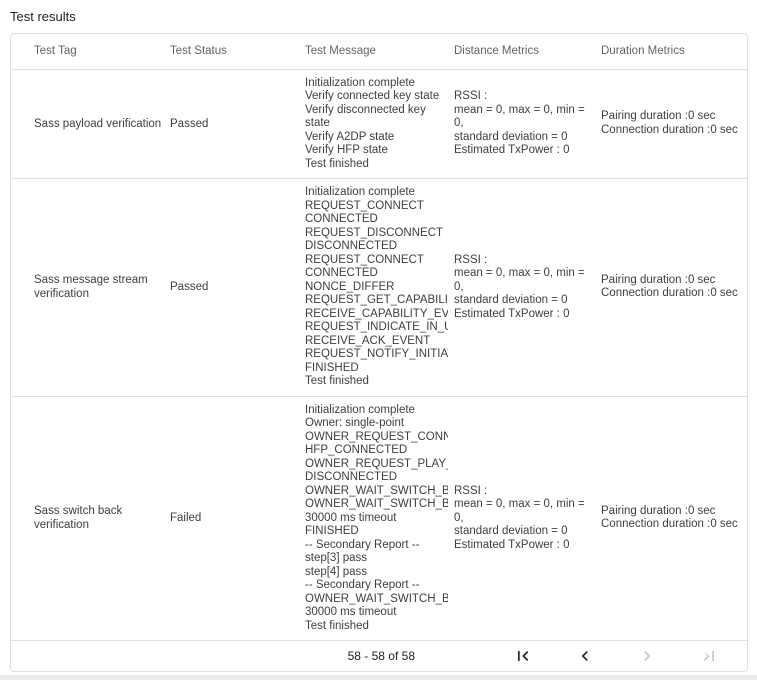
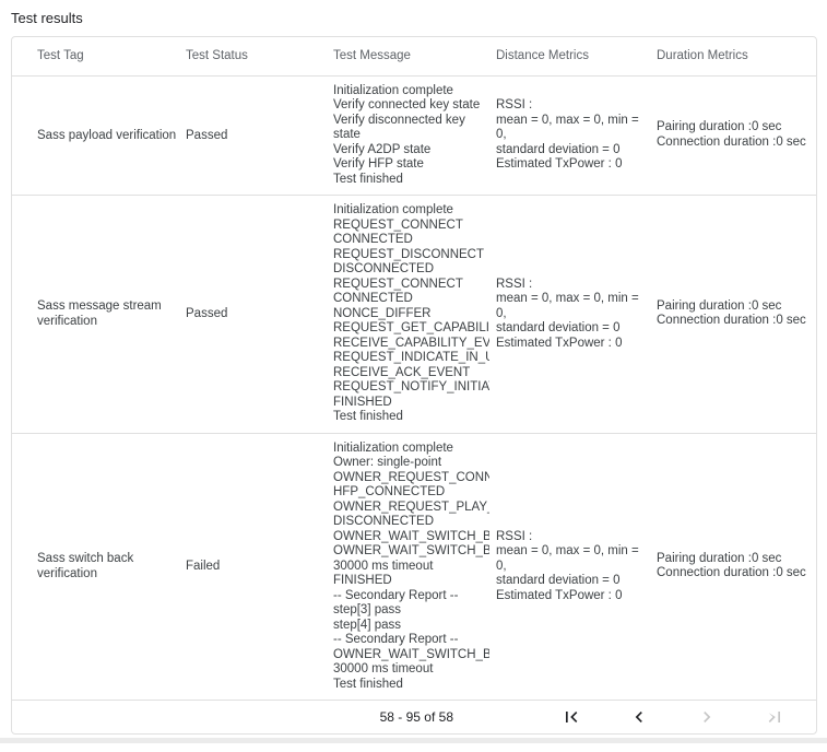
  Test results
  Test Tag	Test Status	Test Message	Distance Metrics	Duration Metrics
  Sass payload verification	Passed	Initialization complete Verify connected key state Verify disconnected key state Verify A2DP state Verify HFP state Test finished	RSSI : mean = 0, max = 0, min = 0, standard deviation = 0 Estimated TxPower : 0	Pairing duration :0 sec Connection duration :0 sec
  Sass message stream verification	Passed	Initialization complete REQUEST_CONNECT CONNECTED REQUEST_DISCONNECT DISCONNECTED REQUEST_CONNECT CONNECTED NONCE_DIFFER REQUEST_GET_CAPABILI RECEIVE_CAPABILITY_EV REQUEST_INDICATE_IN_ RECEIVE_ACK_EVENT REQUEST_NOTIFY_INITIA FINISHED Test finished	RSSI : mean = 0, max = 0, min = 0, standard deviation = 0 Estimated TxPower : 0	Pairing duration :0 sec Connection duration :0 sec
  Sass switch back verification	Failed	Initialization complete Owner: single-point OWNER_REQUEST_CONN HFP_CONNECTED OWNER_REQUEST_PLAY DISCONNECTED OWNER_WAIT_SWITCH_B OWNER_WAIT_SWITCH_B 30000 ms timeout FINISHED -- Secondary Report -- step[3] pass step[4] pass -- Secondary Report -- OWNER_WAIT_SWITCH_B 30000 ms timeout Test finished	RSSI : mean = 0, max = 0, min = 0, standard deviation = 0 Estimated TxPower : 0	Pairing duration :0 sec Connection duration :0 sec
- 58 - 58 of 58
+ 58 - 95 of 58
